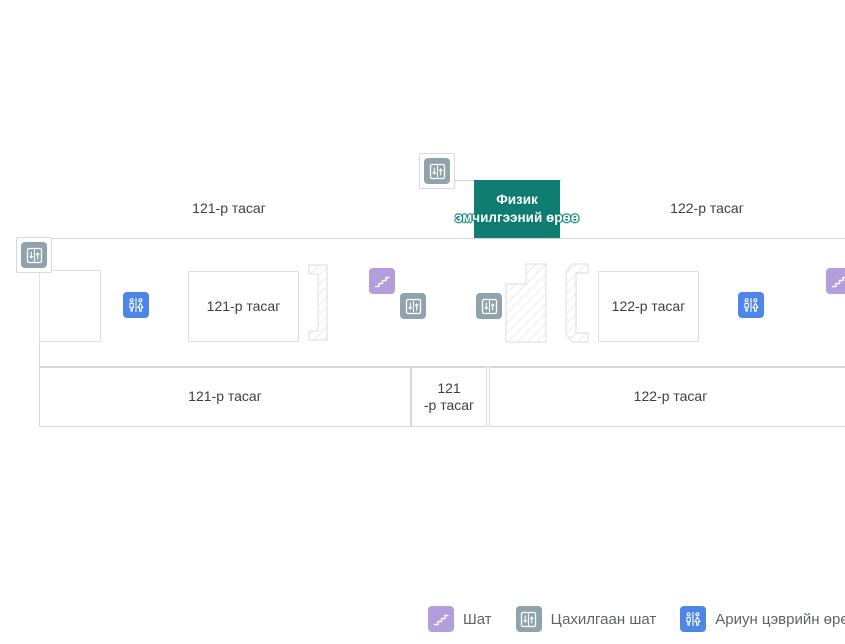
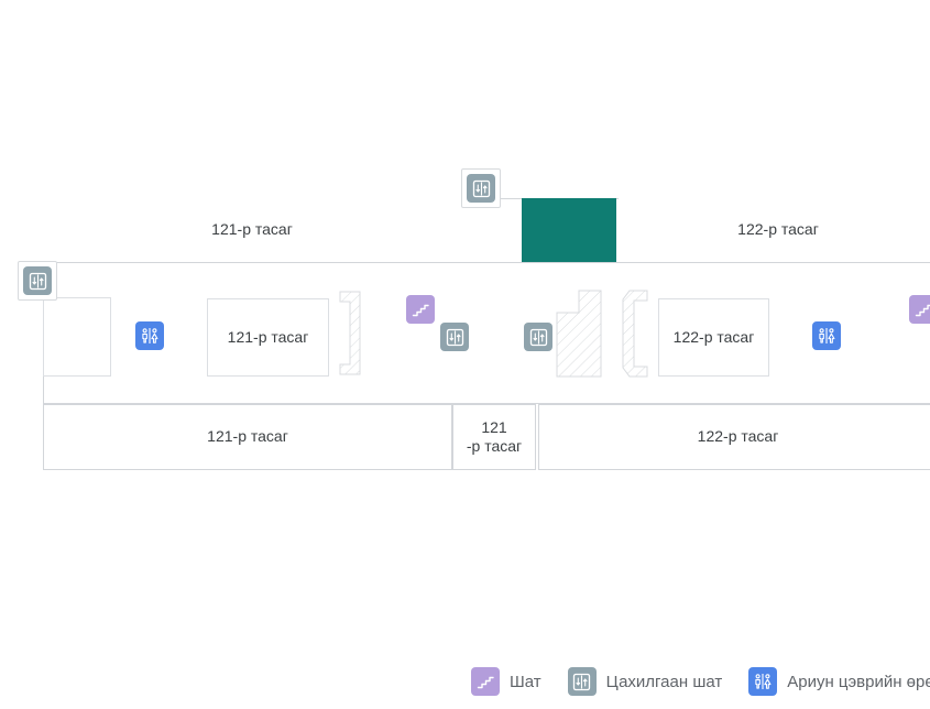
  121-р тасаг
  122-р тасаг
- Физик
- эмчилгээний өрөө
  121-р тасаг
  122-р тасаг
  121-р тасаг
  121
  -р тасаг
  122-р тасаг
  Шат
  Цахилгаан шат
  Ариун цэврийн өр
